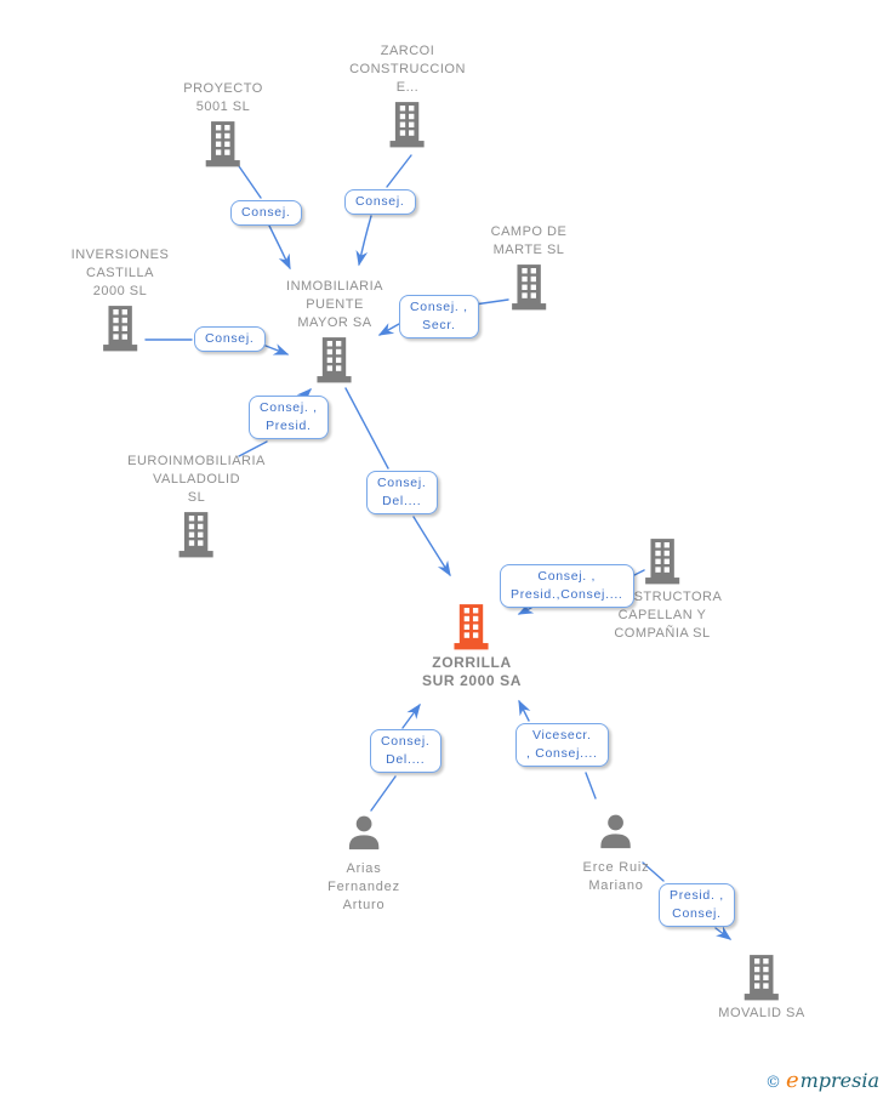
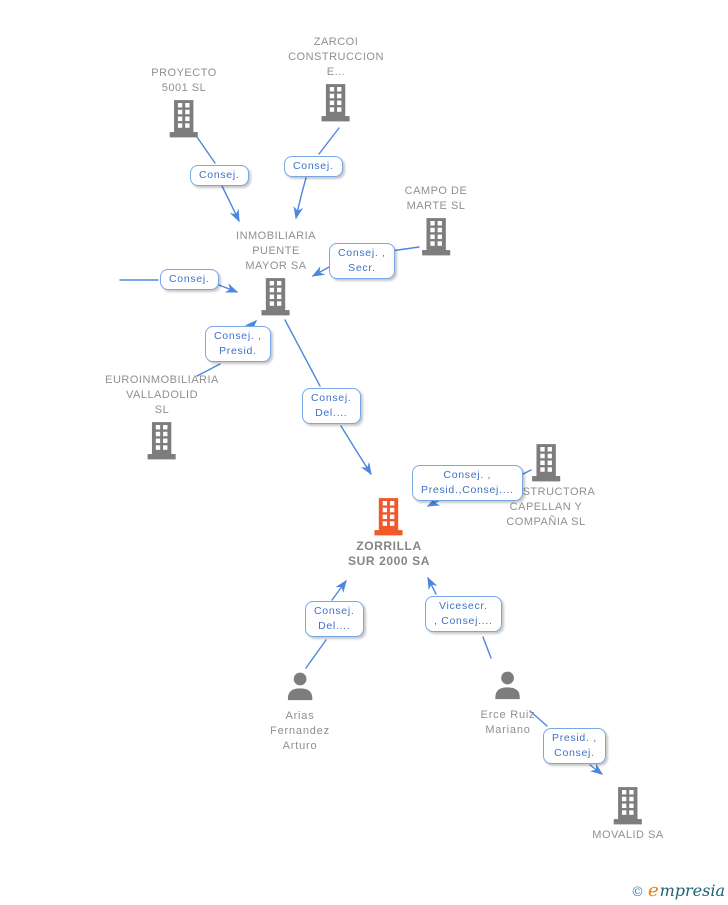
  ZARCOI
  CONSTRUCCION
  E...
  PROYECTO
  5001 SL
- INVERSIONES
- CASTILLA
- 2000 SL
  CAMPO DE
  MARTE SL
  INMOBILIARIA
  PUENTE
  MAYOR SA
  EUROINMOBILIARIA
  VALLADOLID
  SL
  ZORRILLA
  SUR 2000 SA
  STRUCTORA
  CAPELLAN Y
  COMPAÑIA SL
  Arias
  Fernandez
  Arturo
  Erce Ruiz
  Mariano
  MOVALID SA
  Consej.
  Consej.
  Consej. ,
  Secr.
  Consej.
  Consej. ,
  Presid.
  Consej.
  Del....
  Consej. ,
  Presid.,Consej....
  Consej.
  Del....
  Vicesecr.
  , Consej....
  Presid. ,
  Consej.
  ©
  e
  mpresia
